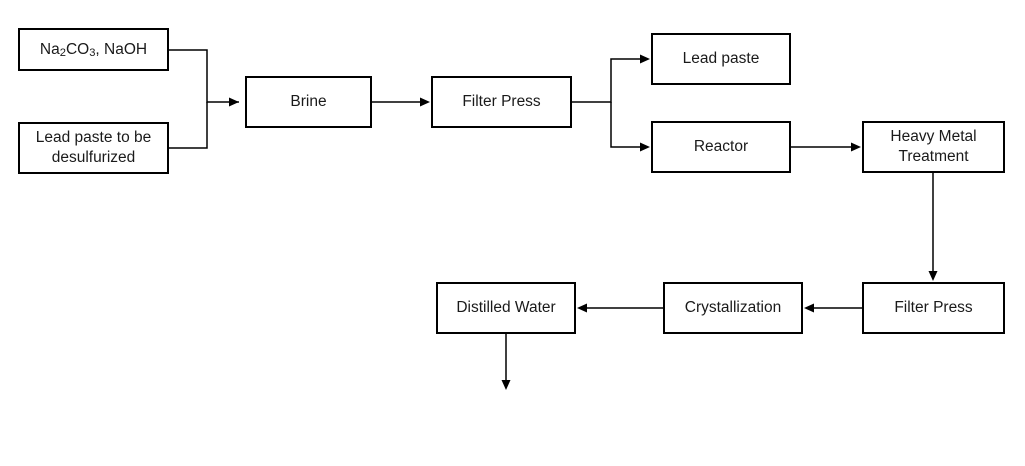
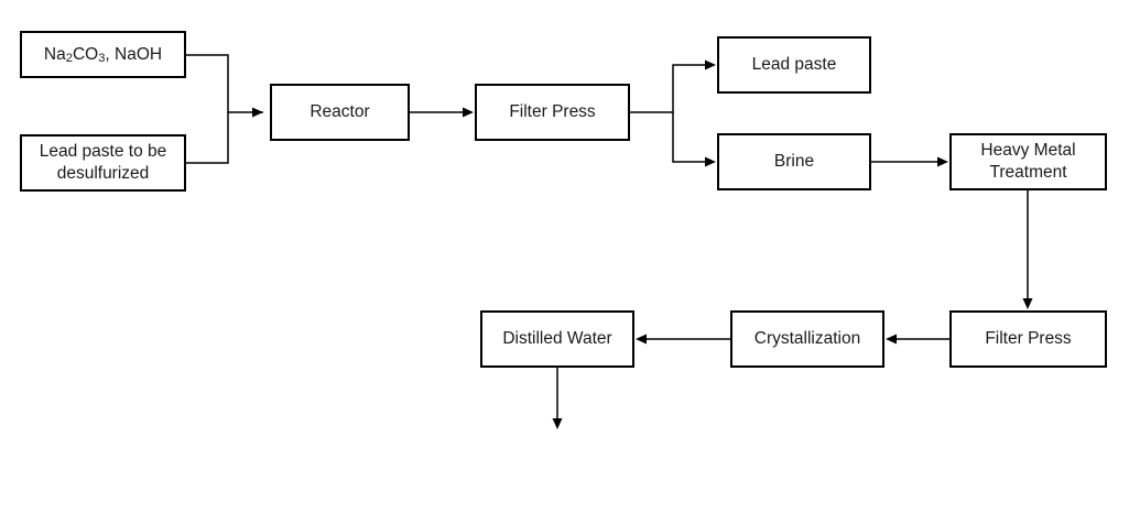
  Na2CO3, NaOH
  Lead paste to be
  desulfurized
- Brine
+ Reactor
  Filter Press
  Lead paste
- Reactor
+ Brine
  Heavy Metal
  Treatment
  Filter Press
  Crystallization
  Distilled Water
